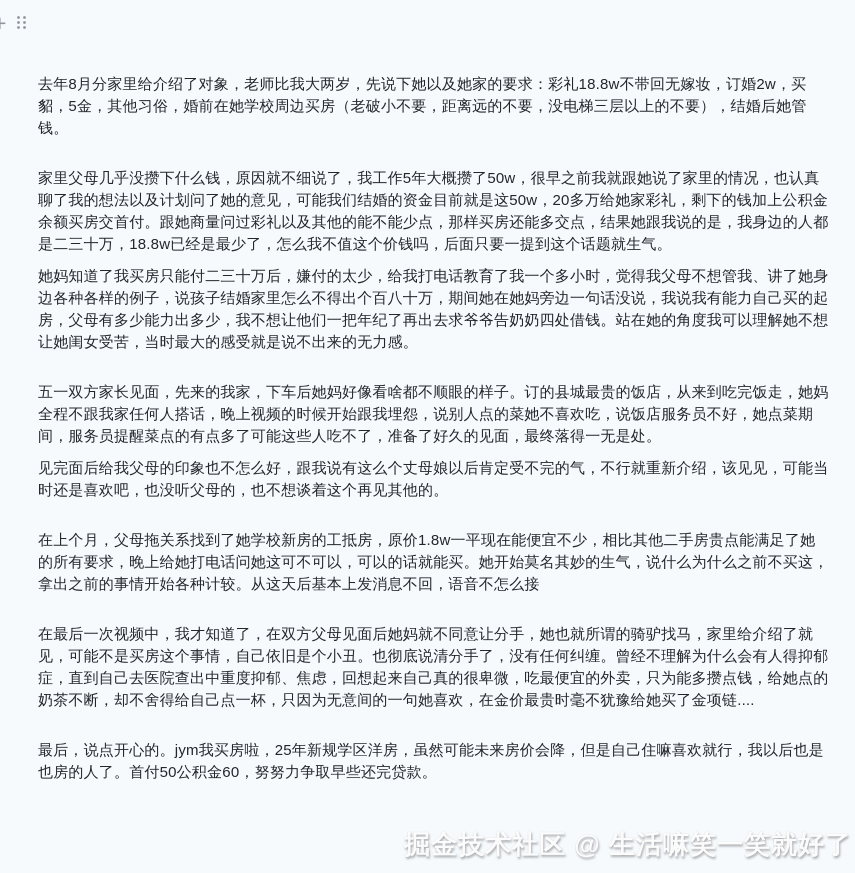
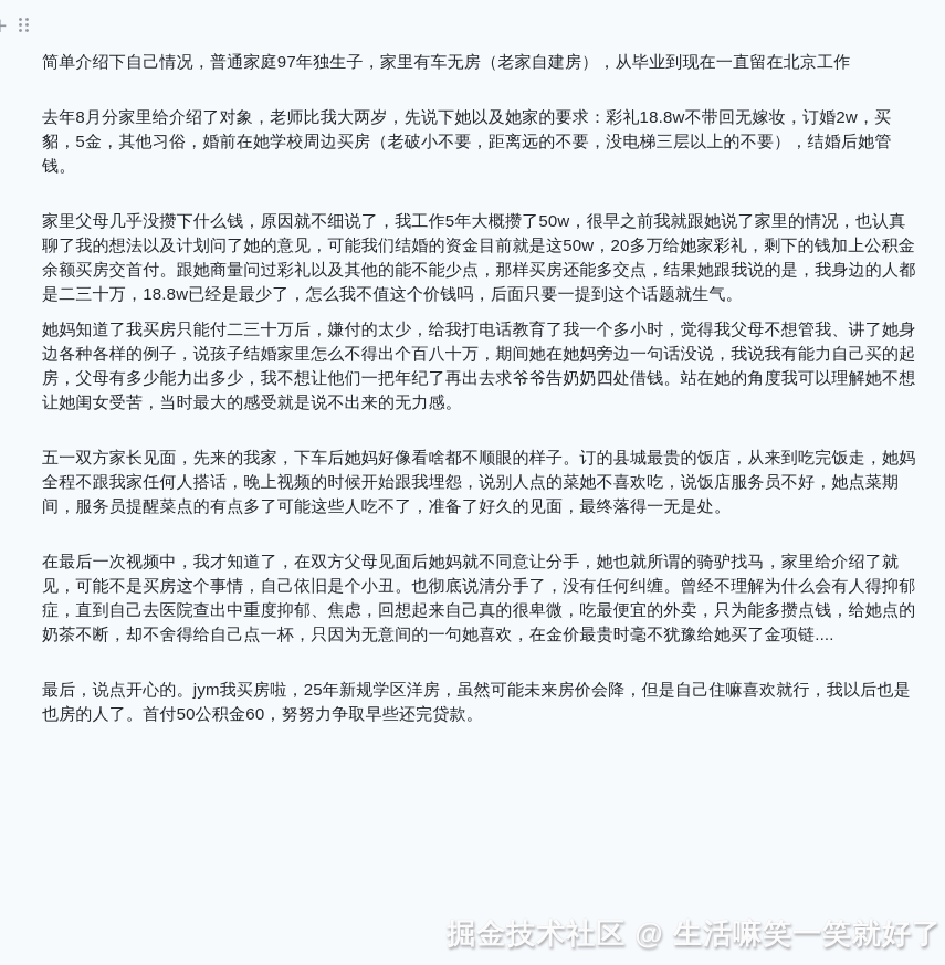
+ 简单介绍下自己情况，普通家庭97年独生子，家里有车无房（老家自建房），从毕业到现在一直留在北京工作
  去年8月分家里给介绍了对象，老师比我大两岁，先说下她以及她家的要求：彩礼18.8w不带回无嫁妆，订婚2w，买貂，5金，其他习俗，婚前在她学校周边买房（老破小不要，距离远的不要，没电梯三层以上的不要），结婚后她管钱。
  家里父母几乎没攒下什么钱，原因就不细说了，我工作5年大概攒了50w，很早之前我就跟她说了家里的情况，也认真聊了我的想法以及计划问了她的意见，可能我们结婚的资金目前就是这50w，20多万给她家彩礼，剩下的钱加上公积金余额买房交首付。跟她商量问过彩礼以及其他的能不能少点，那样买房还能多交点，结果她跟我说的是，我身边的人都是二三十万，18.8w已经是最少了，怎么我不值这个价钱吗，后面只要一提到这个话题就生气。
  她妈知道了我买房只能付二三十万后，嫌付的太少，给我打电话教育了我一个多小时，觉得我父母不想管我、讲了她身边各种各样的例子，说孩子结婚家里怎么不得出个百八十万，期间她在她妈旁边一句话没说，我说我有能力自己买的起房，父母有多少能力出多少，我不想让他们一把年纪了再出去求爷爷告奶奶四处借钱。站在她的角度我可以理解她不想让她闺女受苦，当时最大的感受就是说不出来的无力感。
  五一双方家长见面，先来的我家，下车后她妈好像看啥都不顺眼的样子。订的县城最贵的饭店，从来到吃完饭走，她妈全程不跟我家任何人搭话，晚上视频的时候开始跟我埋怨，说别人点的菜她不喜欢吃，说饭店服务员不好，她点菜期间，服务员提醒菜点的有点多了可能这些人吃不了，准备了好久的见面，最终落得一无是处。
- 见完面后给我父母的印象也不怎么好，跟我说有这么个丈母娘以后肯定受不完的气，不行就重新介绍，该见见，可能当时还是喜欢吧，也没听父母的，也不想谈着这个再见其他的。
- 在上个月，父母拖关系找到了她学校新房的工抵房，原价1.8w一平现在能便宜不少，相比其他二手房贵点能满足了她的所有要求，晚上给她打电话问她这可不可以，可以的话就能买。她开始莫名其妙的生气，说什么为什么之前不买这，拿出之前的事情开始各种计较。从这天后基本上发消息不回，语音不怎么接
  在最后一次视频中，我才知道了，在双方父母见面后她妈就不同意让分手，她也就所谓的骑驴找马，家里给介绍了就见，可能不是买房这个事情，自己依旧是个小丑。也彻底说清分手了，没有任何纠缠。曾经不理解为什么会有人得抑郁症，直到自己去医院查出中重度抑郁、焦虑，回想起来自己真的很卑微，吃最便宜的外卖，只为能多攒点钱，给她点的奶茶不断，却不舍得给自己点一杯，只因为无意间的一句她喜欢，在金价最贵时毫不犹豫给她买了金项链....
  最后，说点开心的。jym我买房啦，25年新规学区洋房，虽然可能未来房价会降，但是自己住嘛喜欢就行，我以后也是也房的人了。首付50公积金60，努努力争取早些还完贷款。
  掘金技术社区 @ 生活嘛笑一笑就好了
